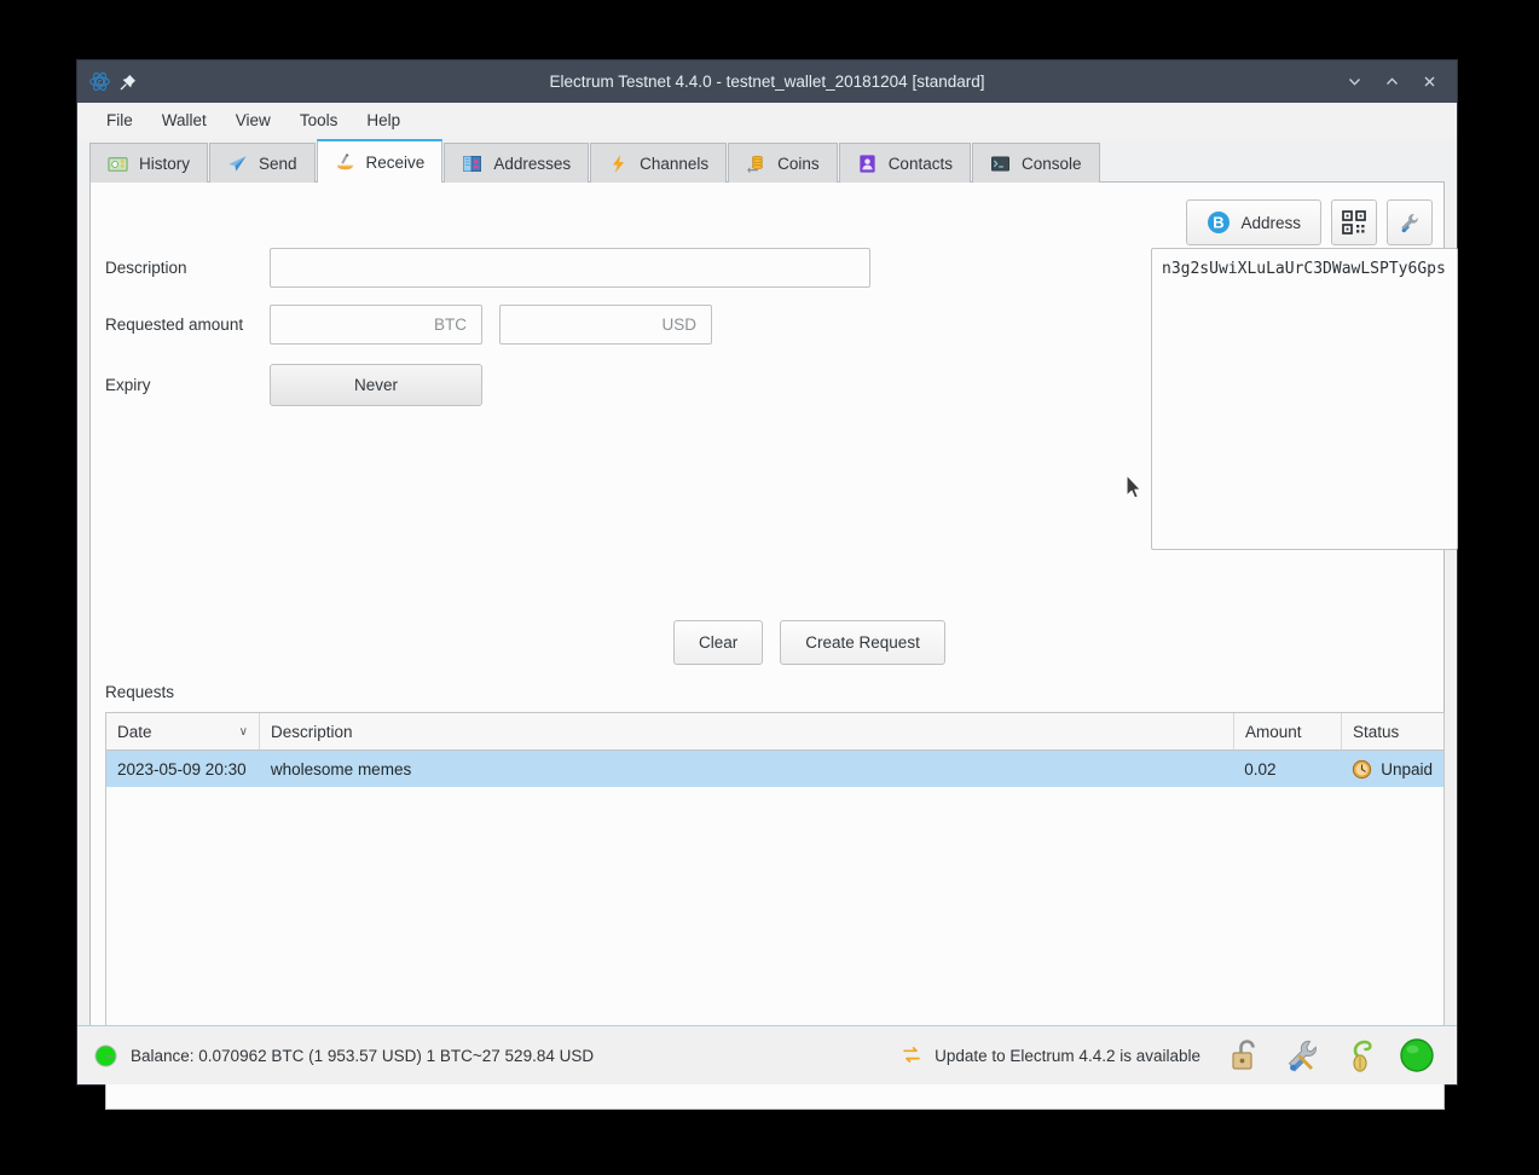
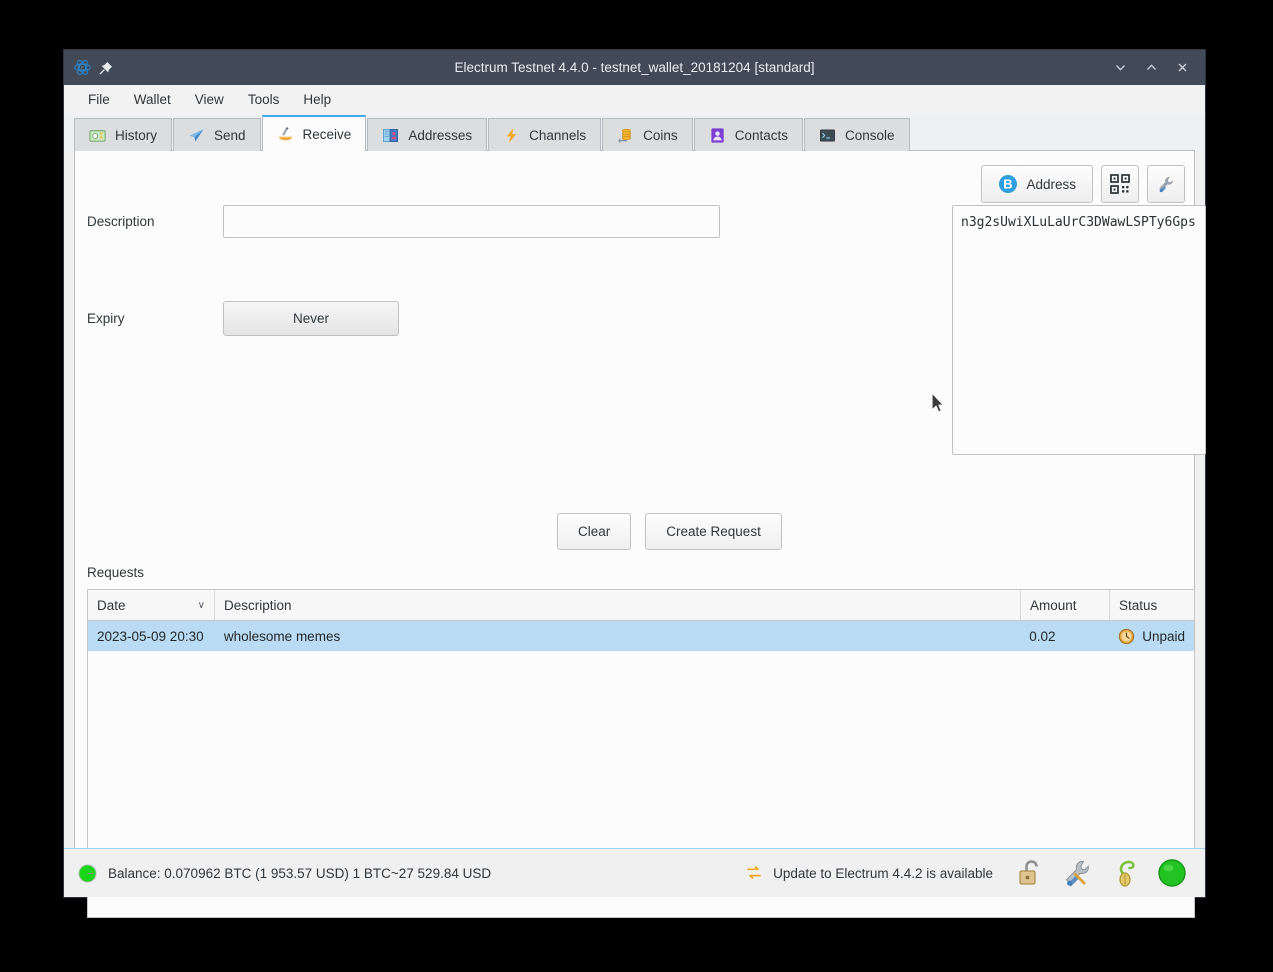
  Electrum Testnet 4.4.0 - testnet_wallet_20181204 [standard]
  File
  Wallet
  View
  Tools
  Help
  History
  Send
  Receive
  Addresses
  Channels
  Coins
  Contacts
  Console
  B
  Address
  Description
- Requested amount
- BTC
- USD
  Expiry
  Never
  Clear
  Create Request
  n3g2sUwiXLuLaUrC3DWawLSPTy6Gps
  Requests
  Date
  ∨
  Description
  Amount
  Status
  2023-05-09 20:30
  wholesome memes
  0.02
  Unpaid
  Balance: 0.070962 BTC (1 953.57 USD) 1 BTC~27 529.84 USD
  Update to Electrum 4.4.2 is available
